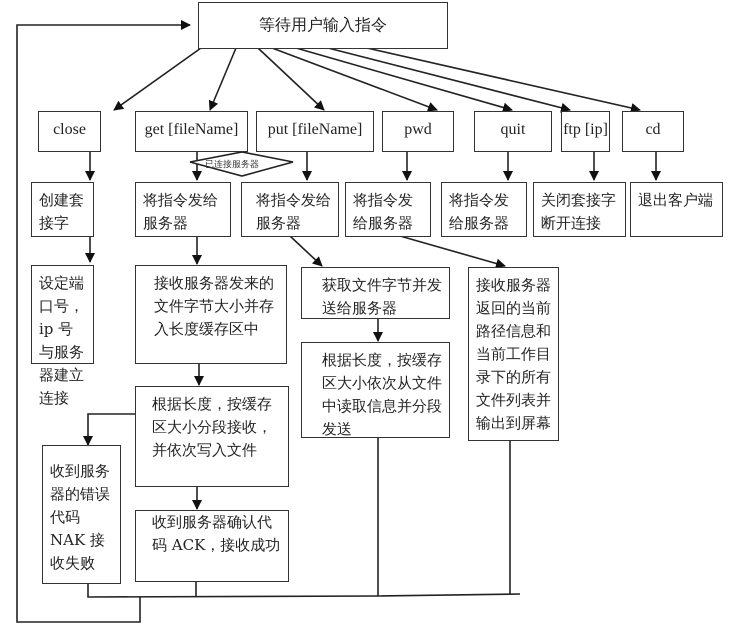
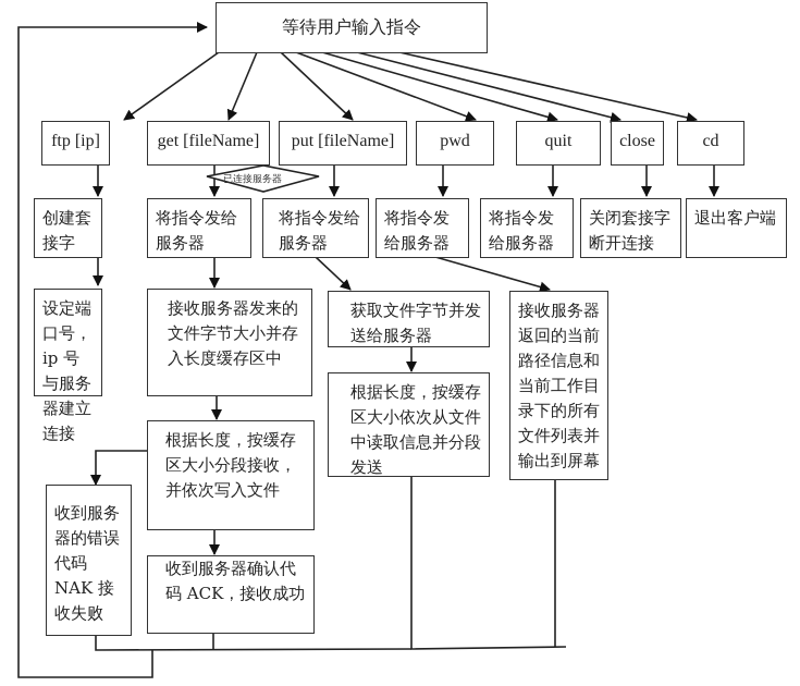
  等待用户输入指令
- close
+ ftp [ip]
  get [fileName]
  put [fileName]
  pwd
  quit
- ftp [ip]
+ close
  cd
  已连接服务器
  创建套接字
  设定端口号，ip 号与服务器建立连接
  将指令发给服务器
  接收服务器发来的文件字节大小并存入长度缓存区中
  根据长度，按缓存区大小分段接收，并依次写入文件
  收到服务器的错误代码 NAK 接收失败
  收到服务器确认代码 ACK，接收成功
  将指令发给服务器
  获取文件字节并发送给服务器
  根据长度，按缓存区大小依次从文件中读取信息并分段发送
  将指令发给服务器
  将指令发给服务器
  接收服务器返回的当前路径信息和当前工作目录下的所有文件列表并输出到屏幕
  关闭套接字断开连接
  退出客户端
